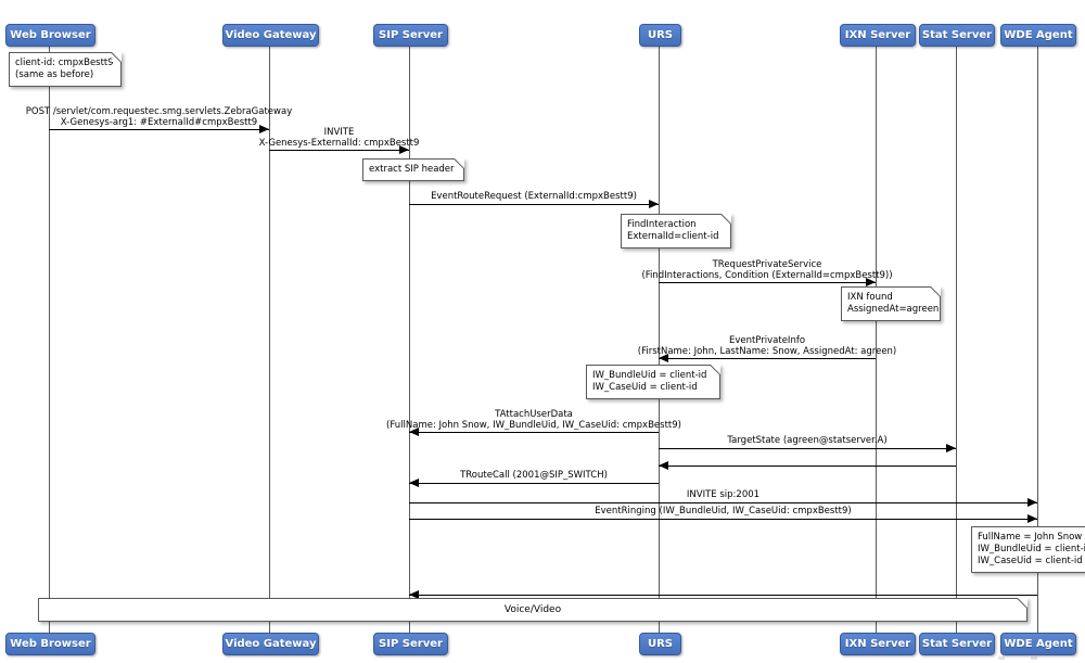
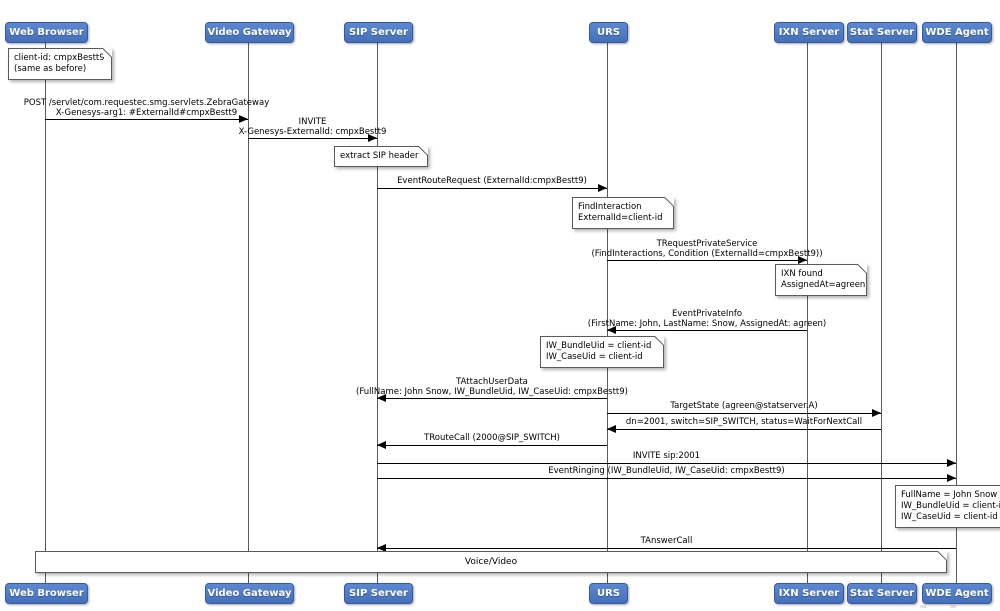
  Web Browser
  Video Gateway
  SIP Server
  URS
  IXN Server
  Stat Server
  WDE Agent
  POST /servlet/com.requestec.smg.servlets.ZebraGateway
  X-Genesys-arg1: #ExternalId#cmpxBestt9
  INVITE
  X-Genesys-ExternalId: cmpxBestt9
  extract SIP header
  EventRouteRequest (ExternalId:cmpxBestt9)
  FindInteraction
  ExternalId=client-id
  TRequestPrivateService
  (FindInteractions, Condition (ExternalId=cmpxBestt9))
  IXN found
  AssignedAt=agreen
  EventPrivateInfo
  (FirstName: John, LastName: Snow, AssignedAt: agreen)
  IW_BundleUid = client-id
  IW_CaseUid = client-id
  TAttachUserData
  (FullName: John Snow, IW_BundleUid, IW_CaseUid: cmpxBestt9)
  TargetState (agreen@statserver.A)
+ dn=2001, switch=SIP_SWITCH, status=WaitForNextCall
- TRouteCall (2001@SIP_SWITCH)
+ TRouteCall (2000@SIP_SWITCH)
  INVITE sip:2001
  EventRinging (IW_BundleUid, IW_CaseUid: cmpxBestt9)
  FullName = John Snow
  IW_BundleUid = client-
  IW_CaseUid = client-id
+ TAnswerCall
  client-id: cmpxBestt9
  (same as before)
  Voice/Video
  Web Browser
  Video Gateway
  SIP Server
  URS
  IXN Server
  Stat Server
  WDE Agent
